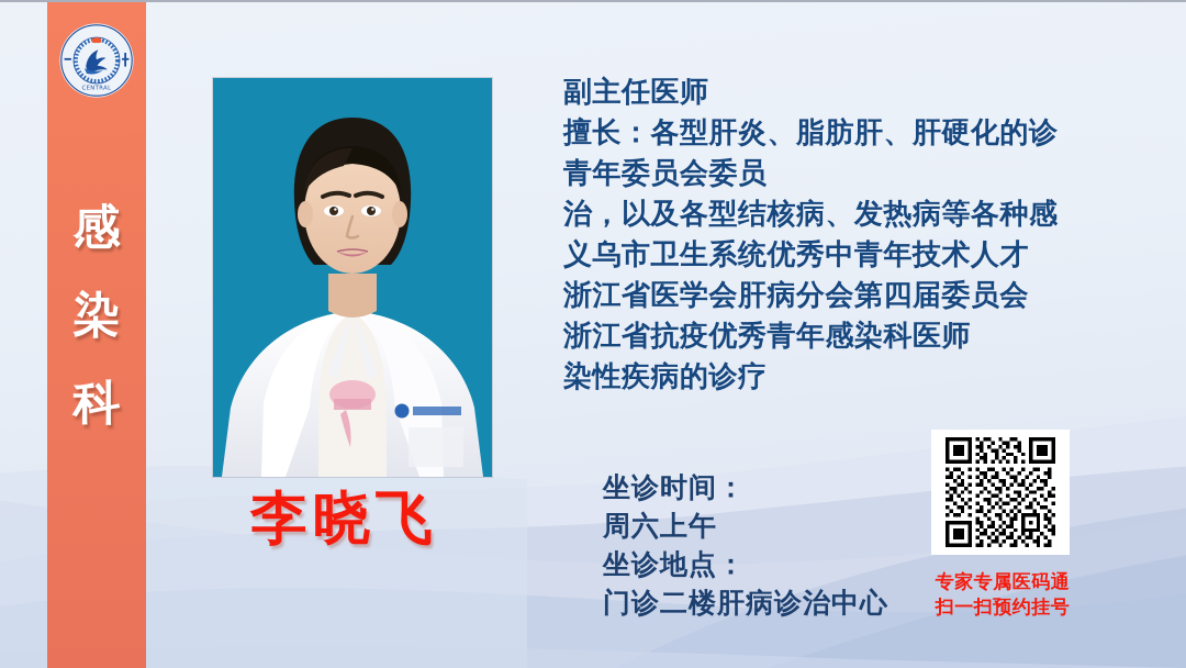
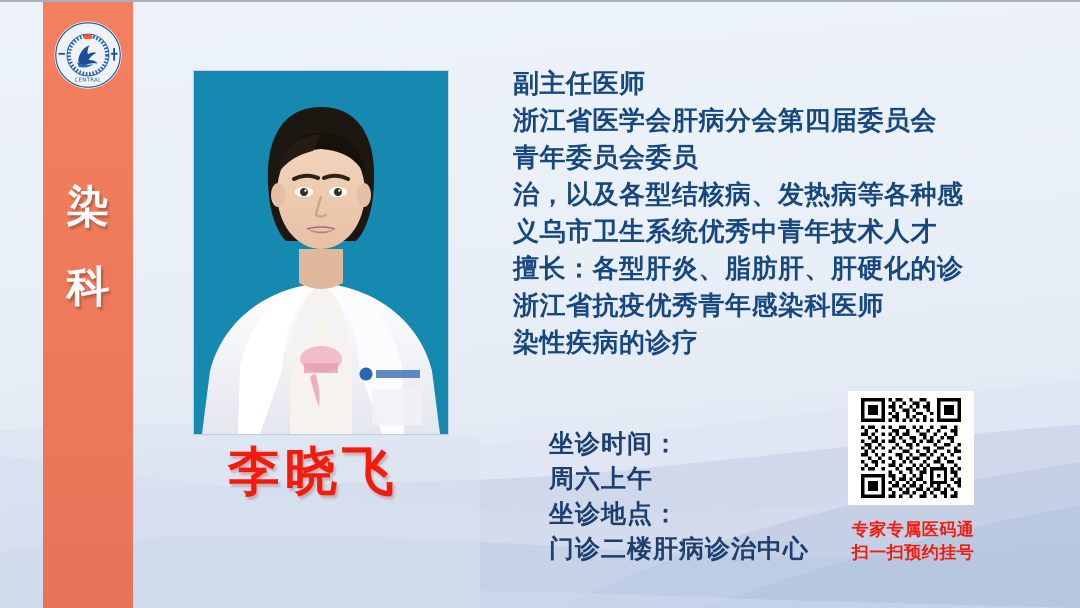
- 感
  染
  科
  李晓飞
  副主任医师
- 擅长：各型肝炎、脂肪肝、肝硬化的诊
+ 浙江省医学会肝病分会第四届委员会
  青年委员会委员
  治，以及各型结核病、发热病等各种感
  义乌市卫生系统优秀中青年技术人才
- 浙江省医学会肝病分会第四届委员会
+ 擅长：各型肝炎、脂肪肝、肝硬化的诊
  浙江省抗疫优秀青年感染科医师
  染性疾病的诊疗
  坐诊时间：
  周六上午
  坐诊地点：
  门诊二楼肝病诊治中心
  专家专属医码通
  扫一扫预约挂号
